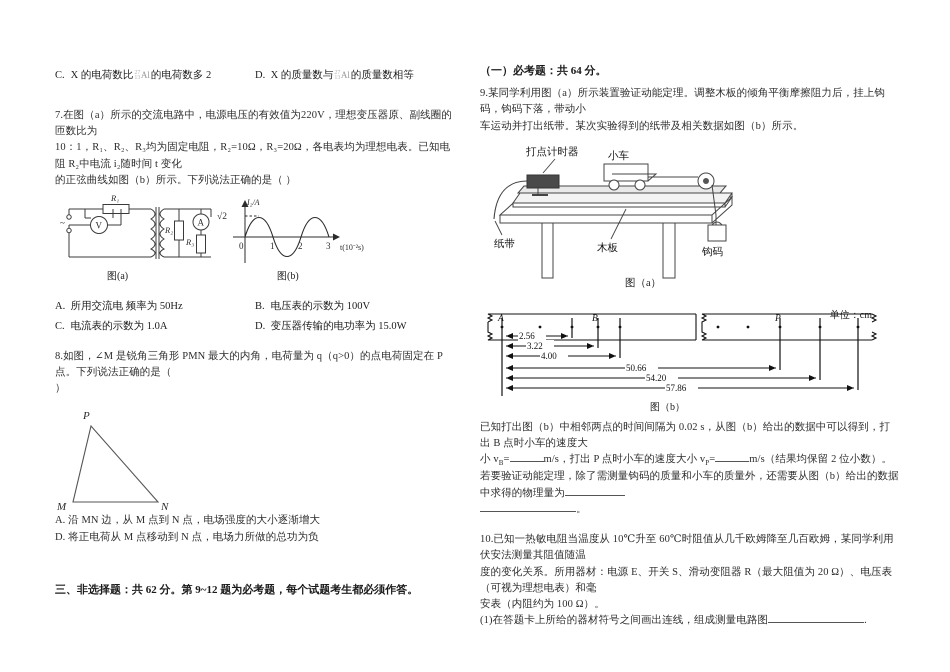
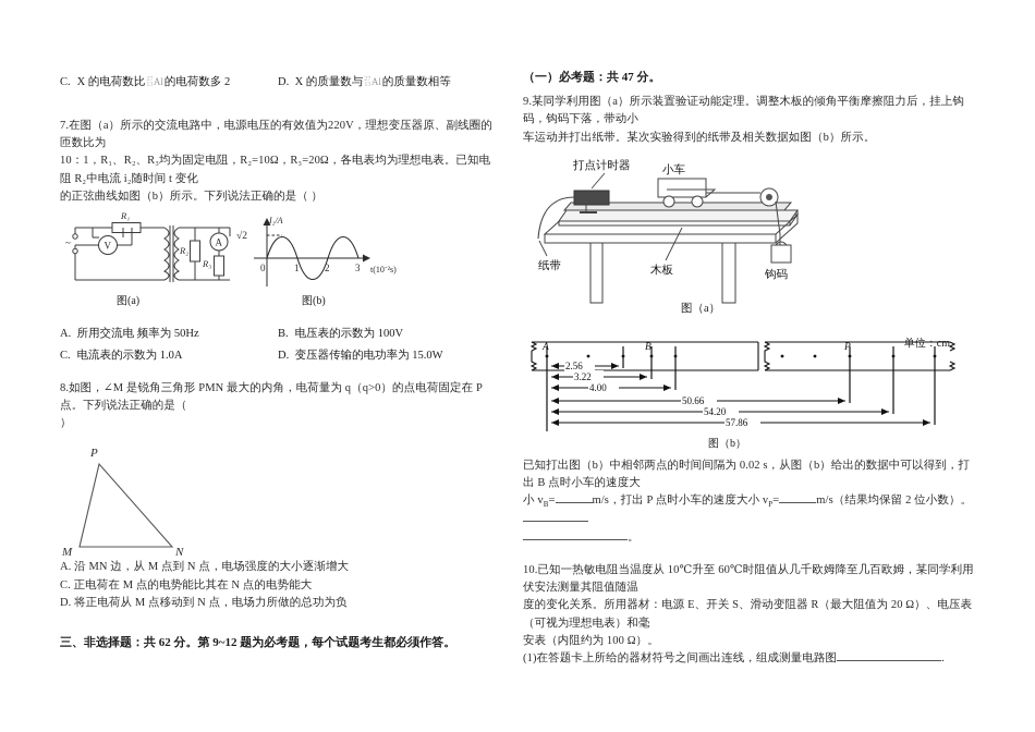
  C. X 的电荷数比
  Al的电荷数多 2
  D. X 的质量数与
  Al的质量数相等
  7.在图（a）所示的交流电路中，电源电压的有效值为220V，理想变压器原、副线圈的匝数比为
  10：1，R₁、R₂、R₃均为固定电阻，R₂=10Ω，R₃=20Ω，各电表均为理想电表。已知电阻 R₂中电流 i₂随时间 t 变化
  的正弦曲线如图（b）所示。下列说法正确的是（ ）
  R₁
  R₂
  R₃
  V
  A
  ~
  图(a)
  I₂/A
  √2
  0
  1
  2
  3
  t(10⁻²s)
  图(b)
  A. 所用交流电 频率为 50Hz
  B. 电压表的示数为 100V
  C. 电流表的示数为 1.0A
  D. 变压器传输的电功率为 15.0W
  8.如图，∠M 是锐角三角形 PMN 最大的内角，电荷量为 q（q>0）的点电荷固定在 P 点。下列说法正确的是（
  ）
  P
  M
  N
  A. 沿 MN 边，从 M 点到 N 点，电场强度的大小逐渐增大
+ C. 正电荷在 M 点的电势能比其在 N 点的电势能大
  D. 将正电荷从 M 点移动到 N 点，电场力所做的总功为负
- （一）必考题：共 64 分。
+ （一）必考题：共 47 分。
  9.某同学利用图（a）所示装置验证动能定理。调整木板的倾角平衡摩擦阻力后，挂上钩码，钩码下落，带动小
  车运动并打出纸带。某次实验得到的纸带及相关数据如图（b）所示。
  打点计时器
  小车
  纸带
  木板
  钩码
  图（a）
  单位：cm
  2.56
  3.22
  4.00
  50.66
  54.20
  57.86
  A
  B
  P
  图（b）
  已知打出图（b）中相邻两点的时间间隔为 0.02 s，从图（b）给出的数据中可以得到，打出 B 点时小车的速度大
  小 vB= m/s，打出 P 点时小车的速度大小 vP= m/s（结果均保留 2 位小数）。
- 若要验证动能定理，除了需测量钩码的质量和小车的质量外，还需要从图（b）给出的数据中求得的物理量为
  。
  10.已知一热敏电阻当温度从 10℃升至 60℃时阻值从几千欧姆降至几百欧姆，某同学利用伏安法测量其阻值随温
  度的变化关系。所用器材：电源 E、开关 S、滑动变阻器 R（最大阻值为 20 Ω）、电压表（可视为理想电表）和毫
  安表（内阻约为 100 Ω）。
  (1)在答题卡上所给的器材符号之间画出连线，组成测量电路图 .
  三、非选择题：共 62 分。第 9~12 题为必考题，每个试题考生都必须作答。
